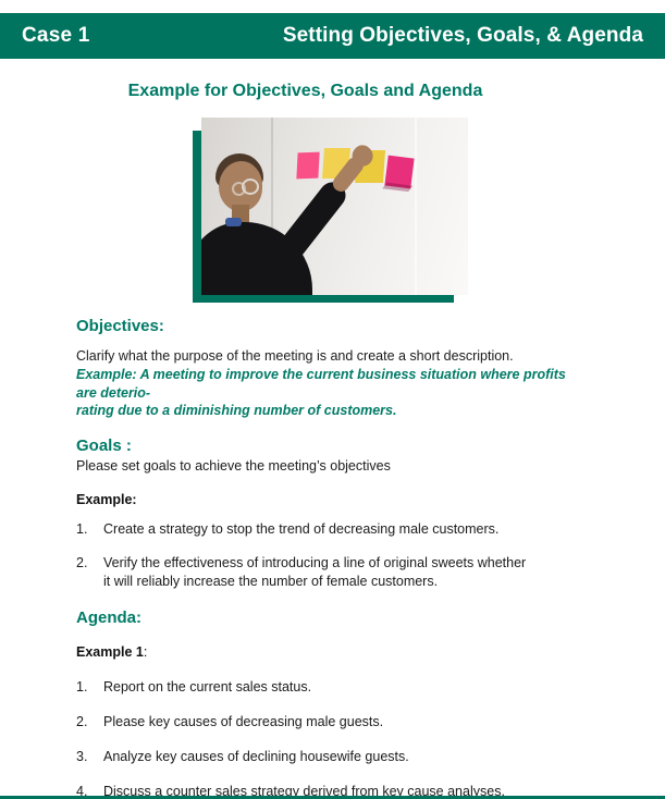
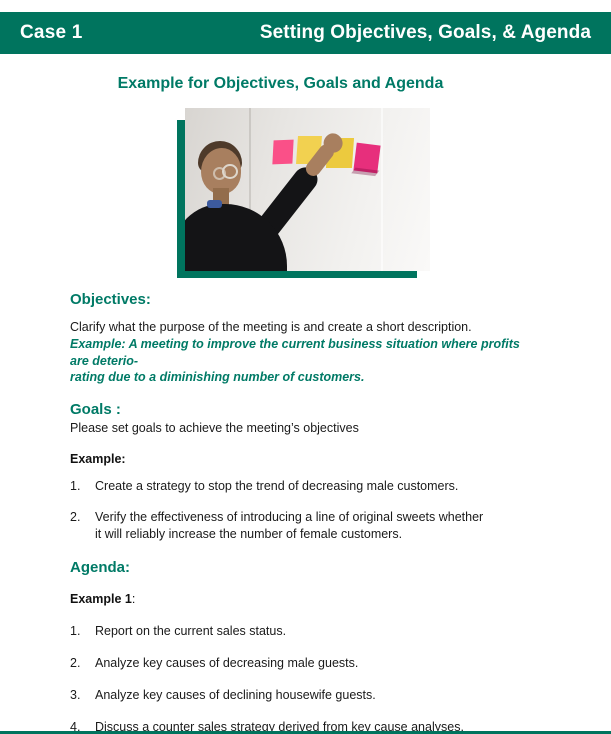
  Case 1
  Setting Objectives, Goals, & Agenda
  Example for Objectives, Goals and Agenda
  Objectives:
  Clarify what the purpose of the meeting is and create a short description.
  Example: A meeting to improve the current business situation where profits are deterio-
  rating due to a diminishing number of customers.
  Goals :
  Please set goals to achieve the meeting’s objectives
  Example:
  1.
  Create a strategy to stop the trend of decreasing male customers.
  2.
  Verify the effectiveness of introducing a line of original sweets whether
  it will reliably increase the number of female customers.
  Agenda:
  Example 1:
  1.
  Report on the current sales status.
  2.
- Please key causes of decreasing male guests.
+ Analyze key causes of decreasing male guests.
  3.
  Analyze key causes of declining housewife guests.
  4.
  Discuss a counter sales strategy derived from key cause analyses.
